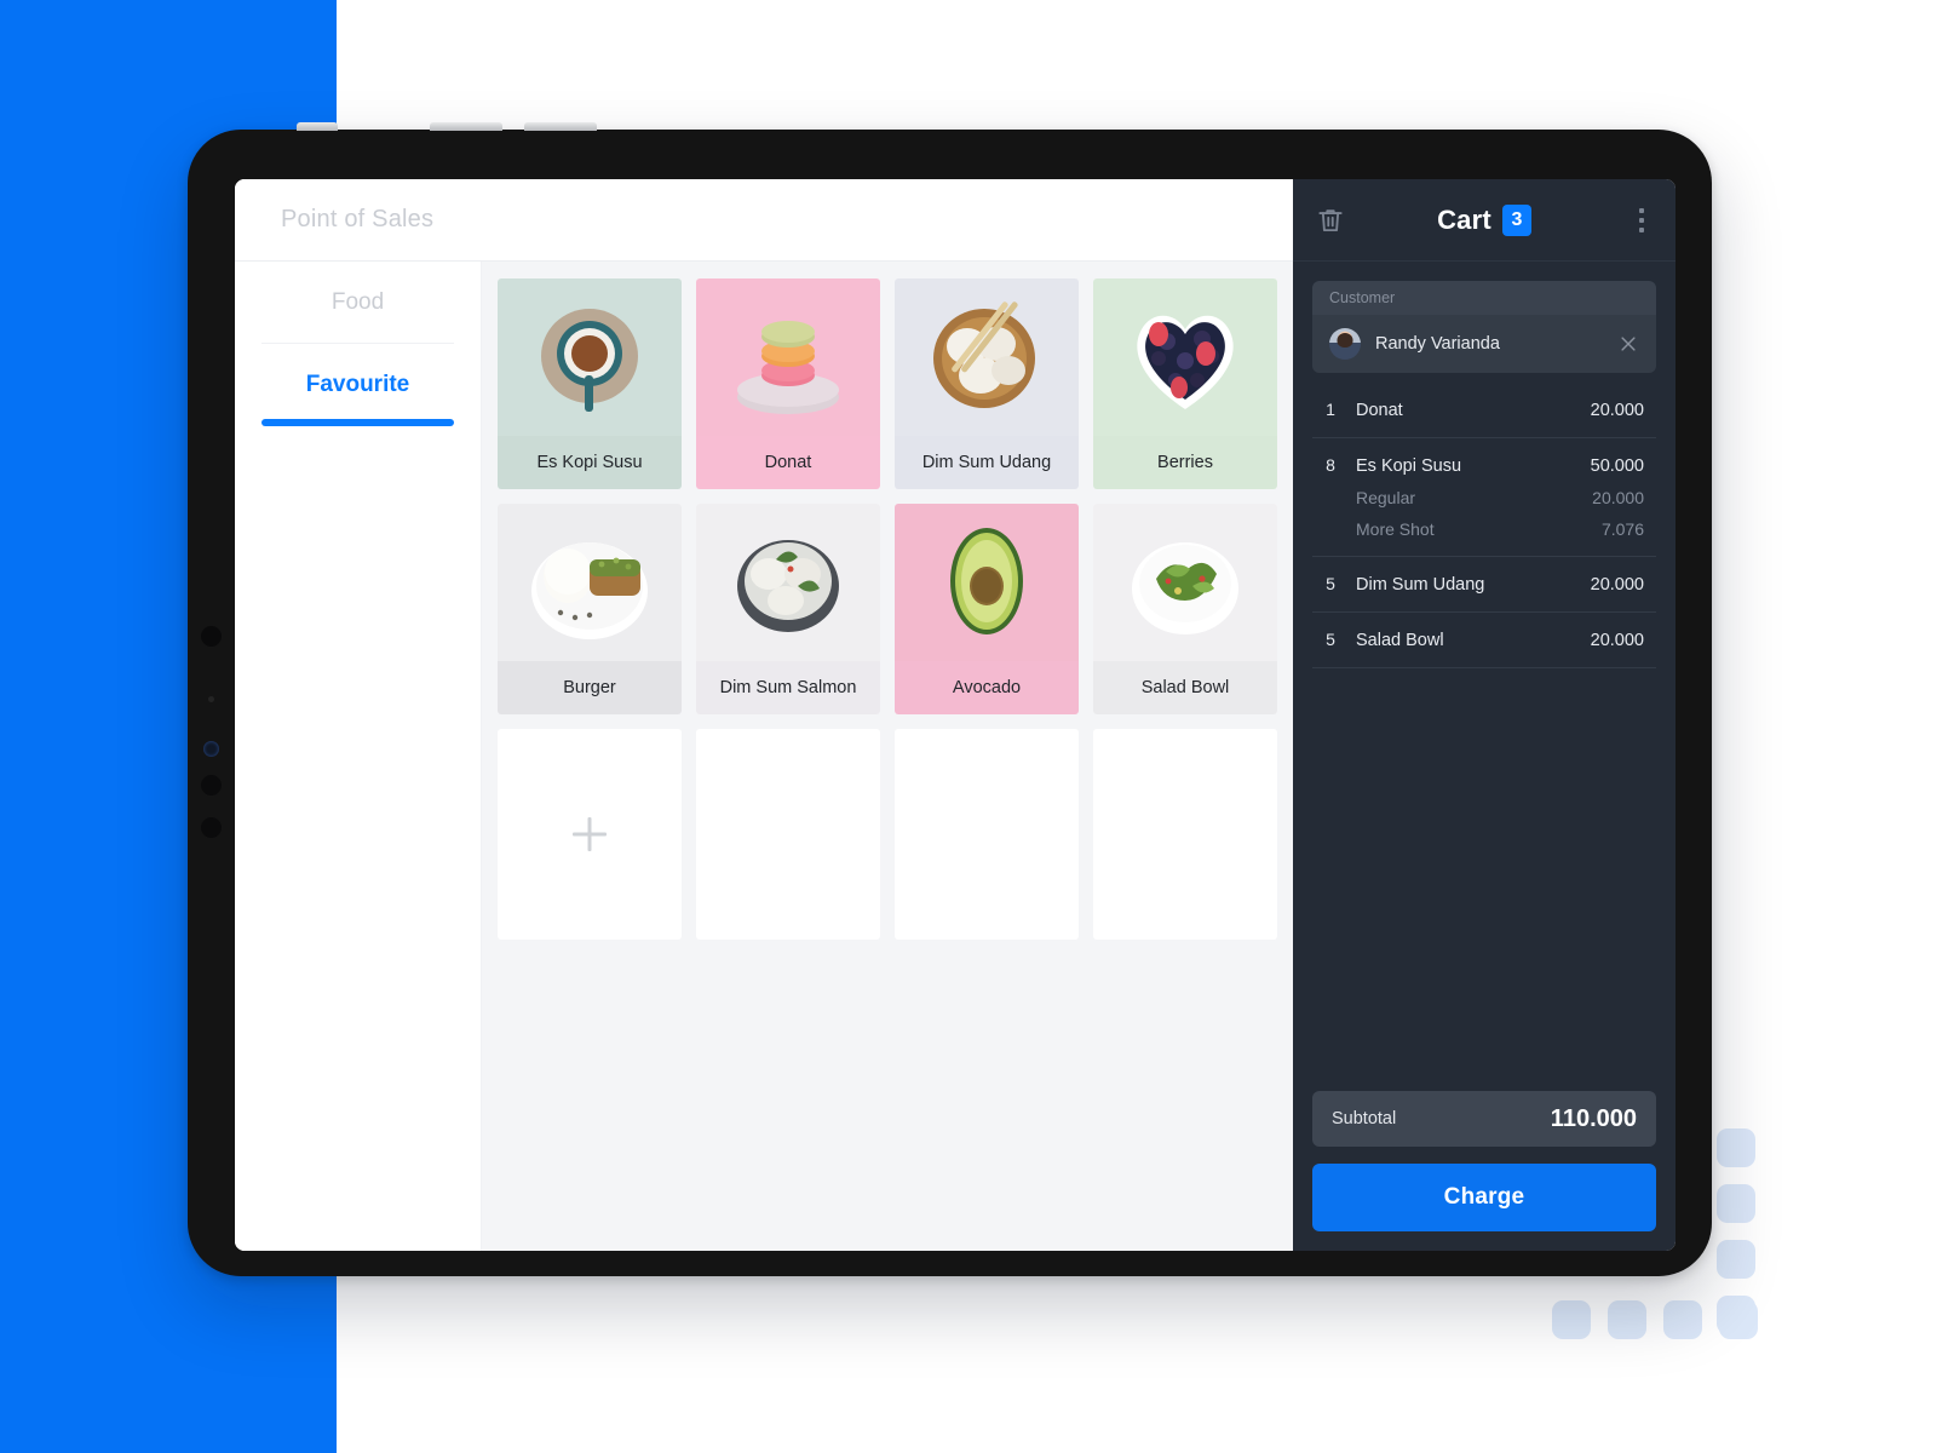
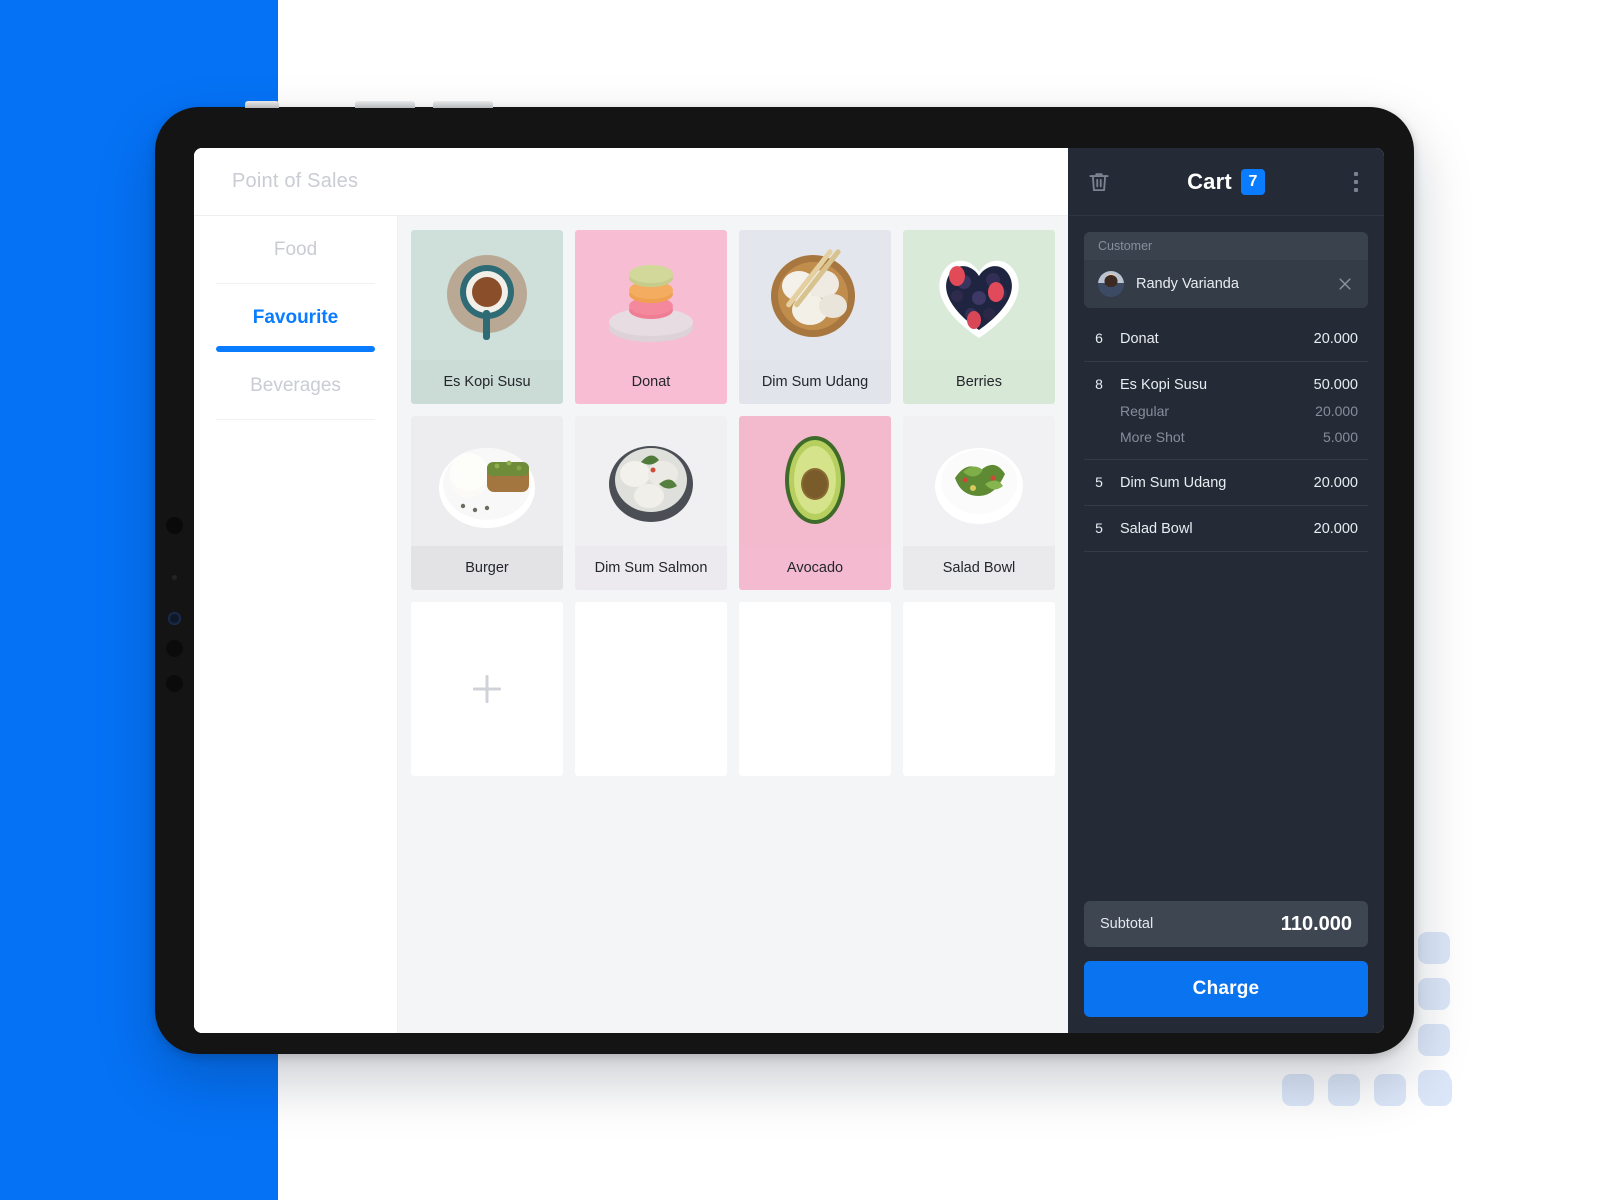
  Point of Sales
  Food
  Favourite
+ Beverages
  Es Kopi Susu
  Donat
  Dim Sum Udang
  Berries
  Burger
  Dim Sum Salmon
  Avocado
  Salad Bowl
  Cart
- 3
+ 7
  Customer
  Randy Varianda
- 1
+ 6
  Donat
  20.000
  8
  Es Kopi Susu
  50.000
  Regular
  20.000
  More Shot
- 7.076
+ 5.000
  5
  Dim Sum Udang
  20.000
  5
  Salad Bowl
  20.000
  Subtotal
  110.000
  Charge
